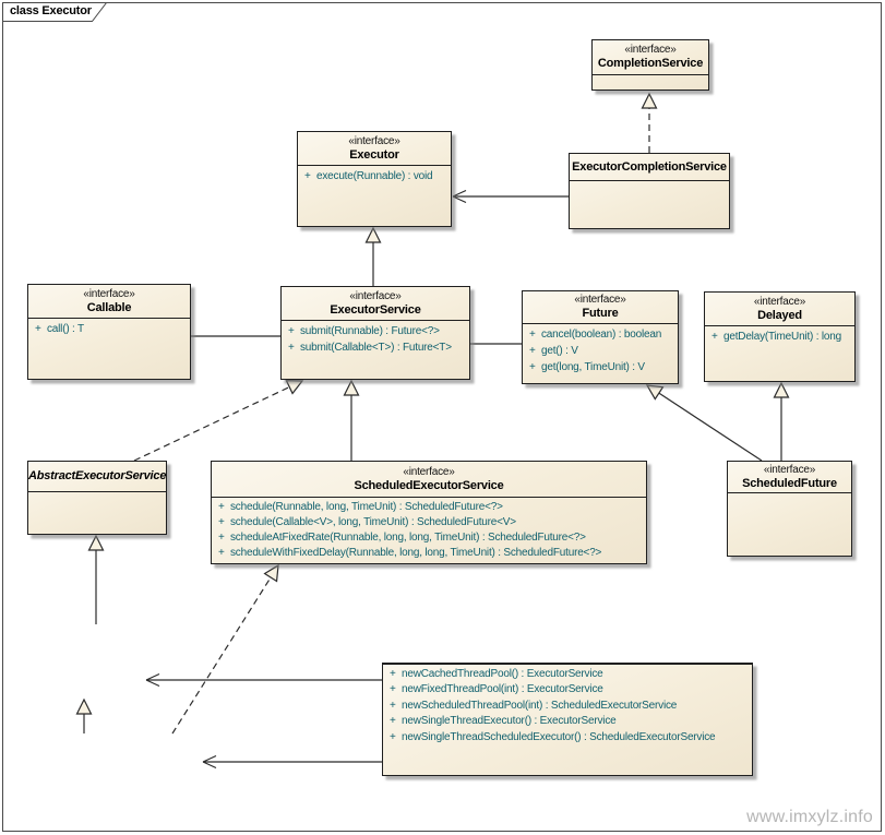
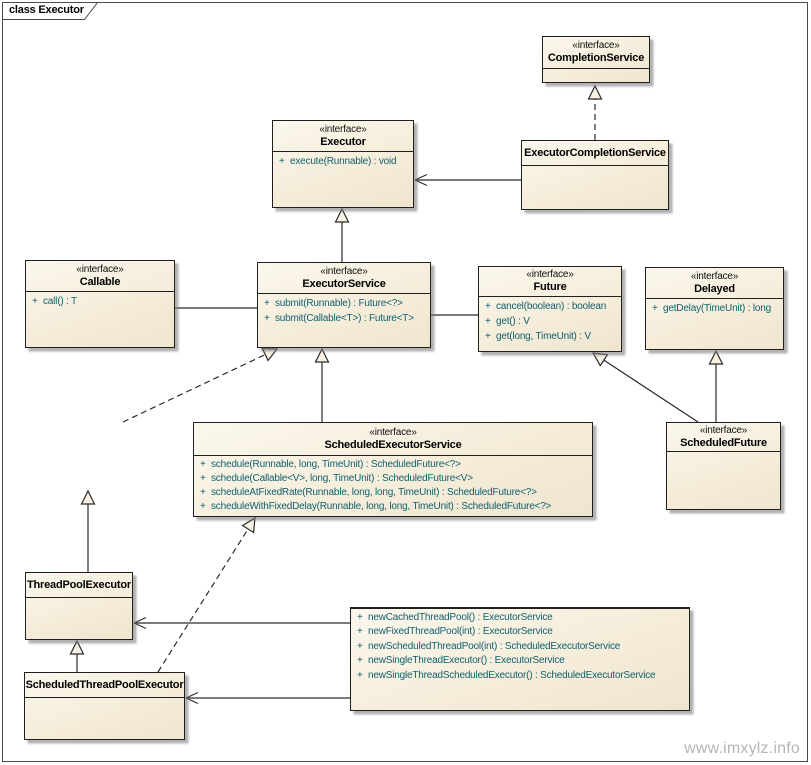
  class Executor
  «interface»
  CompletionService
  «interface»
  Executor
  +
  execute(Runnable) : void
  ExecutorCompletionService
  «interface»
  Callable
  +
  call() : T
  «interface»
  ExecutorService
  +
  submit(Runnable) : Future<?>
  +
  submit(Callable<T>) : Future<T>
  «interface»
  Future
  +
  cancel(boolean) : boolean
  +
  get() : V
  +
  get(long, TimeUnit) : V
  «interface»
  Delayed
  +
  getDelay(TimeUnit) : long
- AbstractExecutorService
  «interface»
  ScheduledExecutorService
  +
  schedule(Runnable, long, TimeUnit) : ScheduledFuture<?>
  +
  schedule(Callable<V>, long, TimeUnit) : ScheduledFuture<V>
  +
  scheduleAtFixedRate(Runnable, long, long, TimeUnit) : ScheduledFuture<?>
  +
  scheduleWithFixedDelay(Runnable, long, long, TimeUnit) : ScheduledFuture<?>
  «interface»
  ScheduledFuture
+ ThreadPoolExecutor
  +
  newCachedThreadPool() : ExecutorService
  +
  newFixedThreadPool(int) : ExecutorService
  +
  newScheduledThreadPool(int) : ScheduledExecutorService
  +
  newSingleThreadExecutor() : ExecutorService
  +
  newSingleThreadScheduledExecutor() : ScheduledExecutorService
+ ScheduledThreadPoolExecutor
  www.imxylz.info
